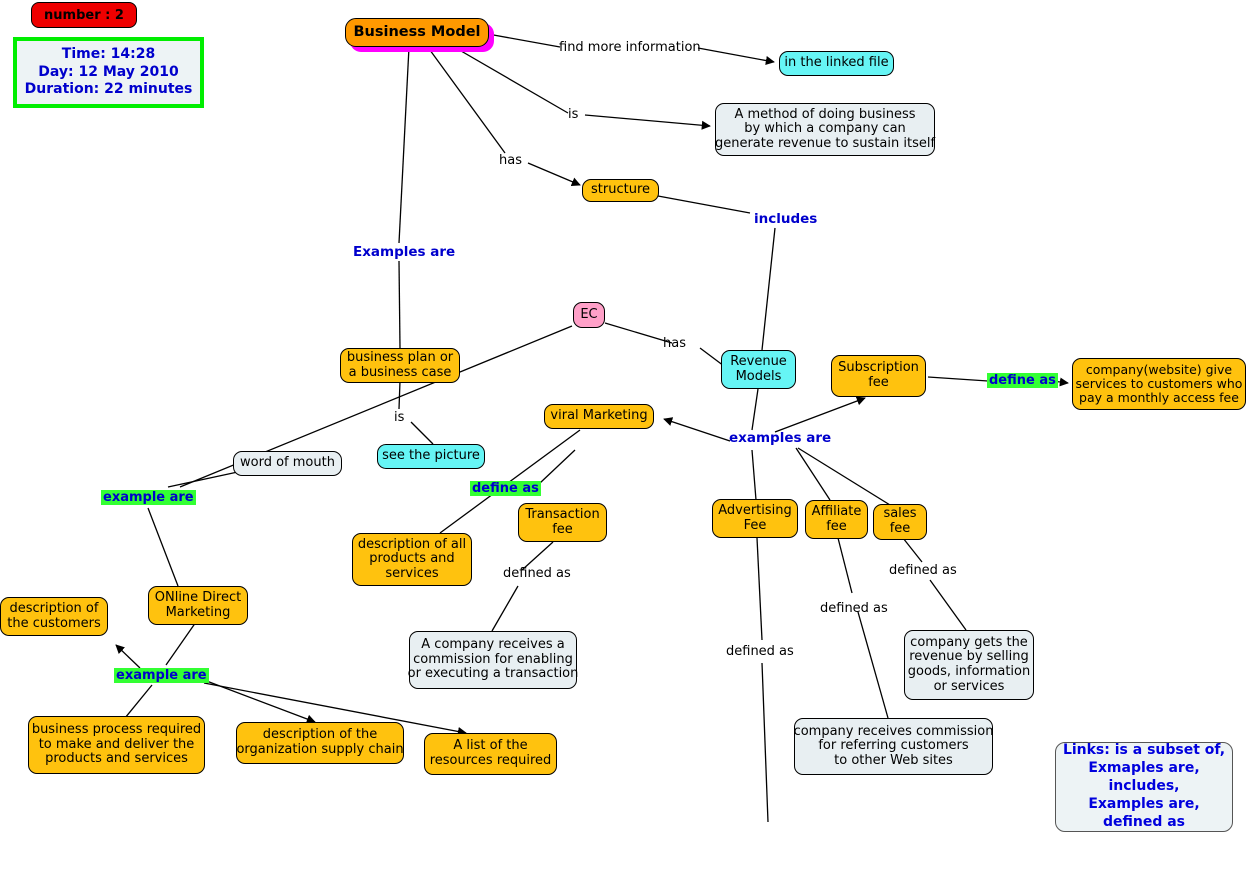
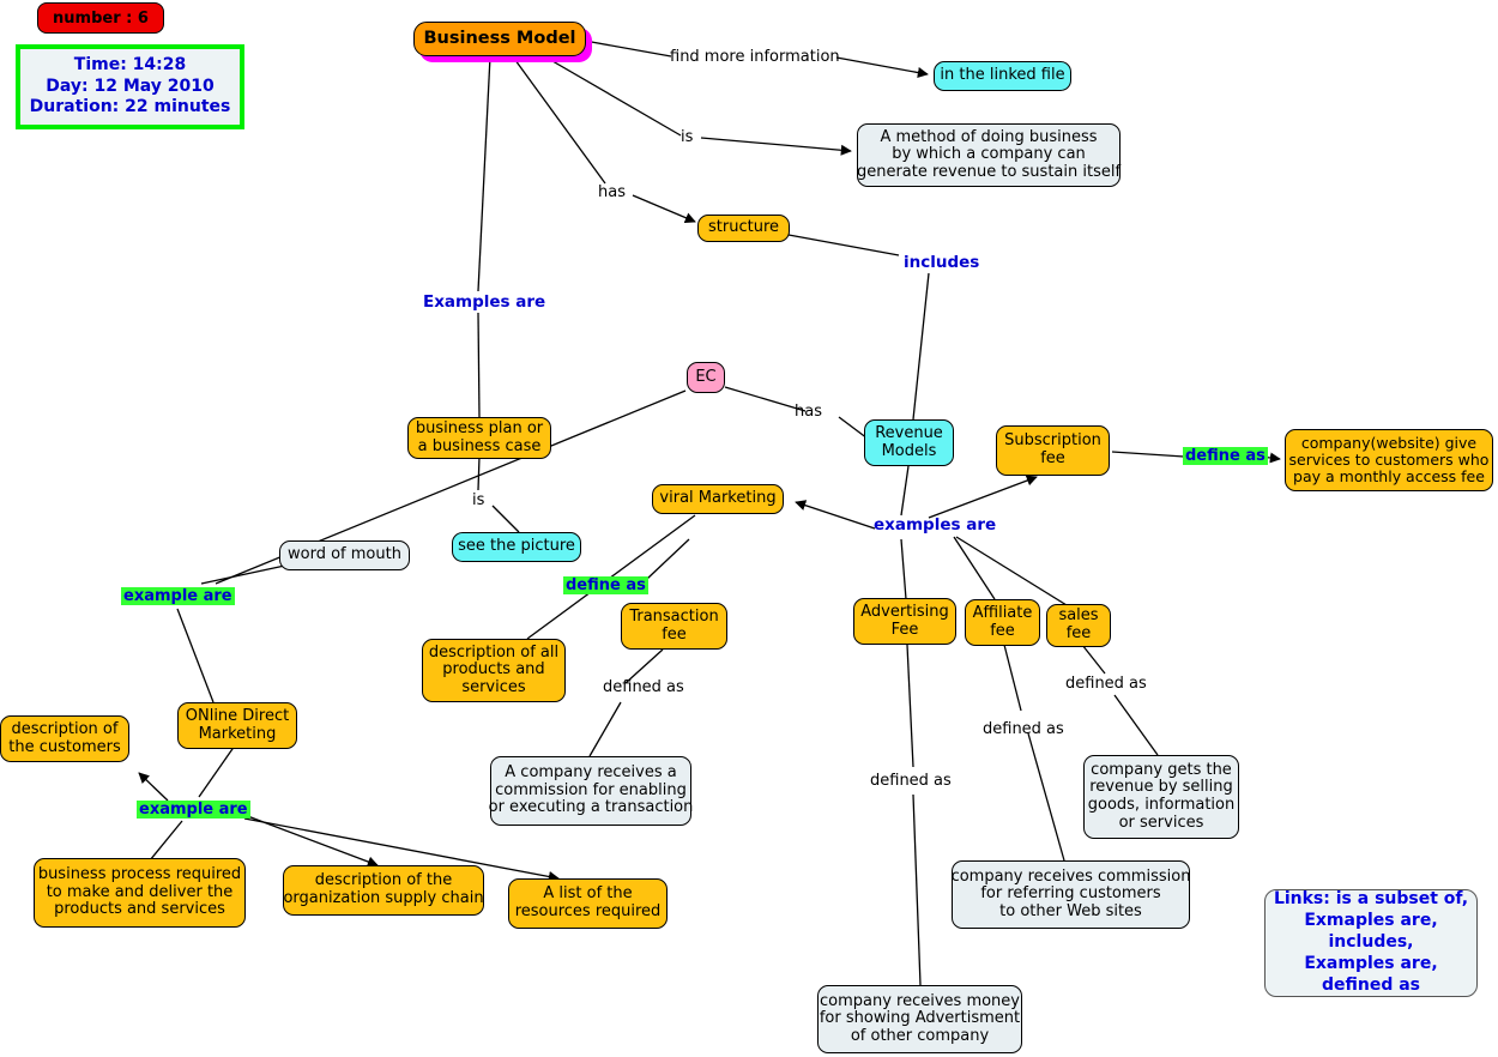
- number : 2
+ number : 6
  Time: 14:28
  Day: 12 May 2010
  Duration: 22 minutes
  Links: is a subset of,
  Exmaples are,
  includes,
  Examples are,
  defined as
  Business Model
  in the linked file
  A method of doing business
  by which a company can
  generate revenue to sustain itself
  structure
  EC
  Revenue
  Models
  business plan or
  a business case
  see the picture
  word of mouth
  viral Marketing
  Subscription
  fee
  company(website) give
  services to customers who
  pay a monthly access fee
  description of all
  products and
  services
  Transaction
  fee
  Advertising
  Fee
  Affiliate
  fee
  sales
  fee
  ONline Direct
  Marketing
  description of
  the customers
  A company receives a
  commission for enabling
  or executing a transaction
  company gets the
  revenue by selling
  goods, information
  or services
  business process required
  to make and deliver the
  products and services
  description of the
  organization supply chain
  A list of the
  resources required
  company receives commission
  for referring customers
  to other Web sites
+ company receives money
+ for showing Advertisment
+ of other company
  find more information
  is
  has
  Examples are
  includes
  has
  is
  example are
  define as
  examples are
  define as
  defined as
  defined as
  defined as
  defined as
  example are
